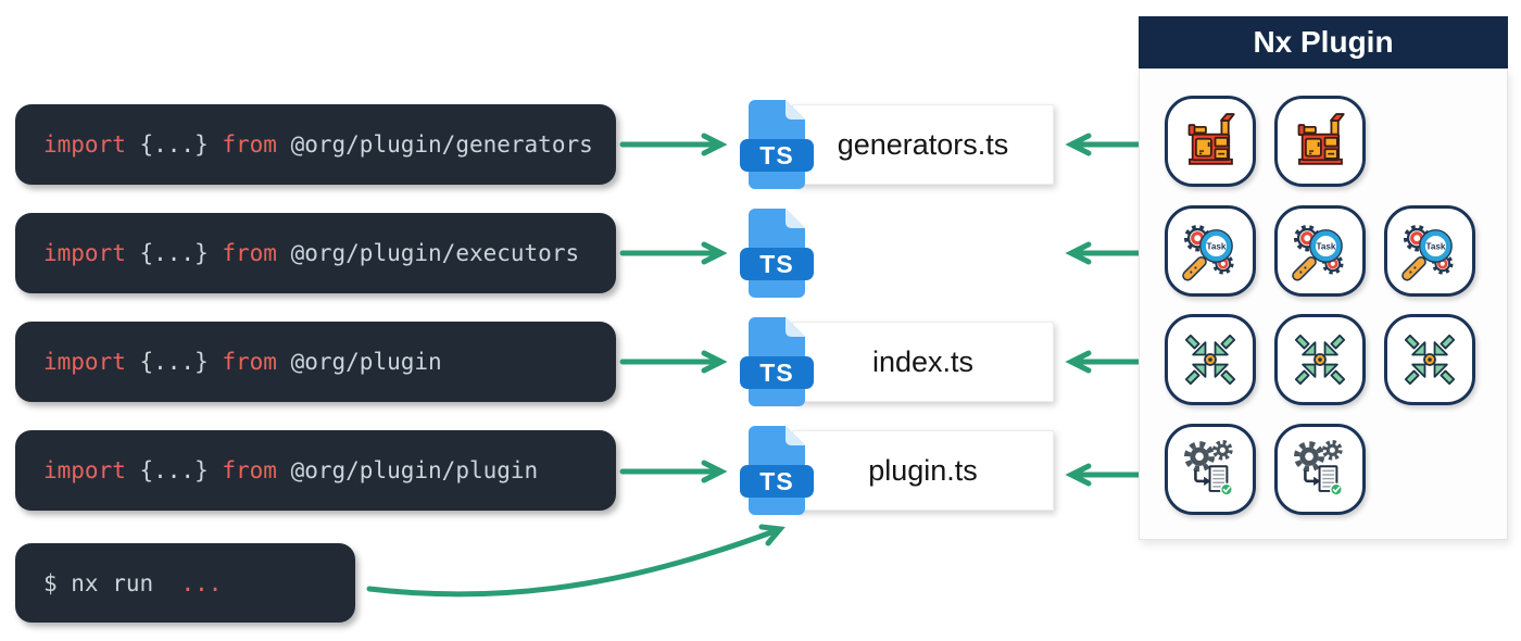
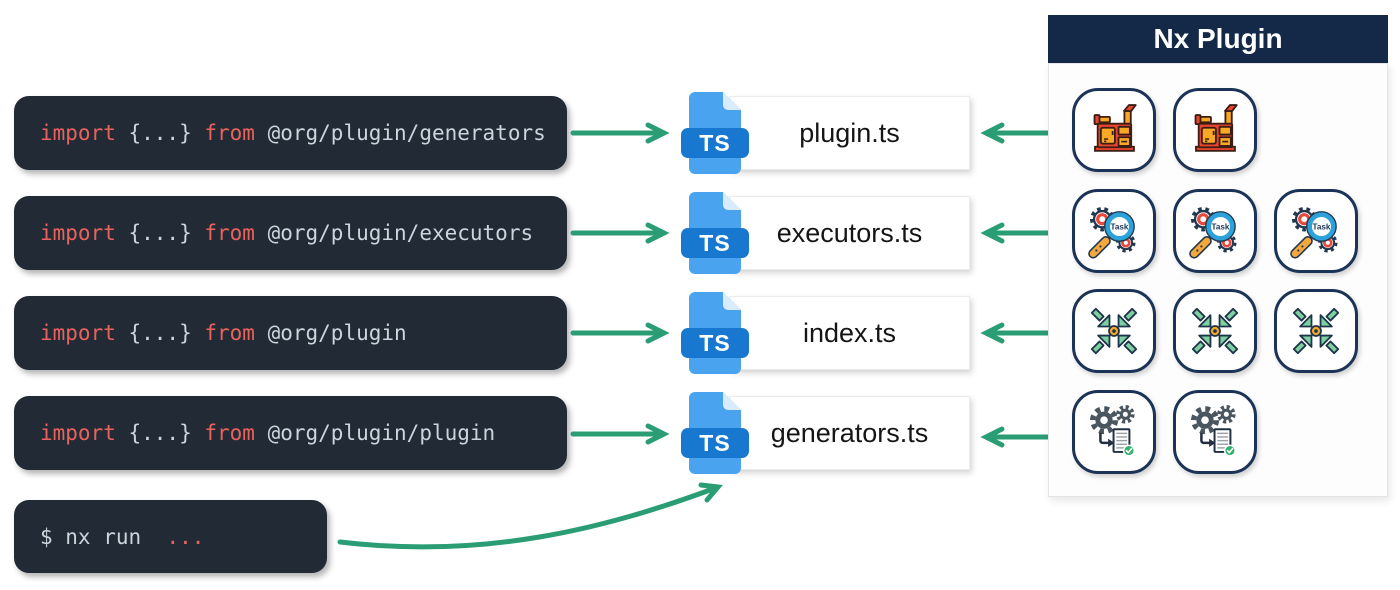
  import {...} from @org/plugin/generators
  import {...} from @org/plugin/executors
  import {...} from @org/plugin
  import {...} from @org/plugin/plugin
  $ nx run ...
- generators.ts
+ plugin.ts
+ executors.ts
  index.ts
- plugin.ts
+ generators.ts
  Nx Plugin
